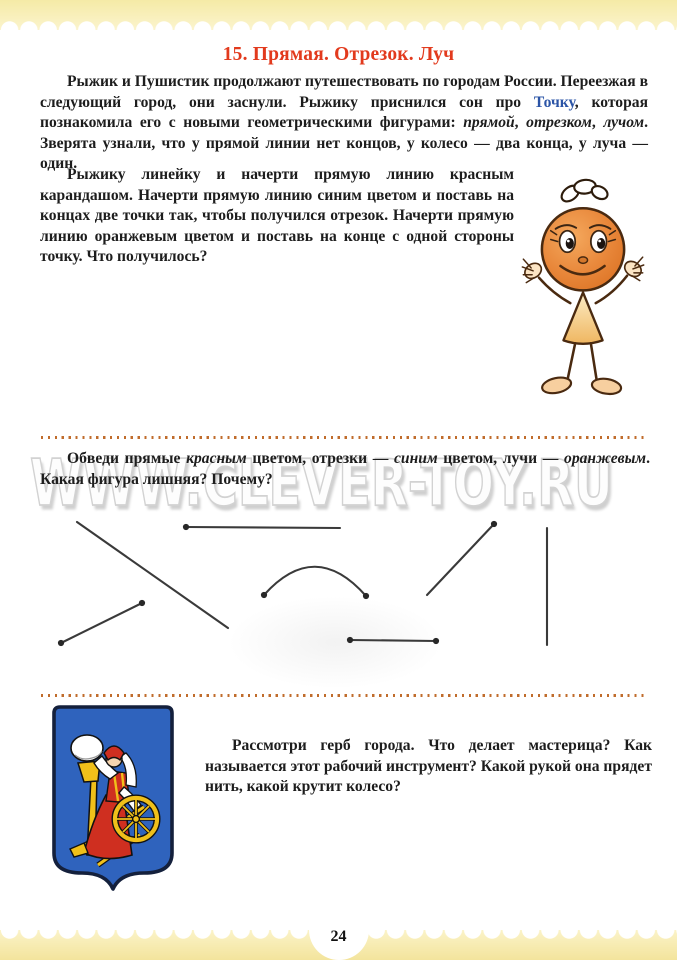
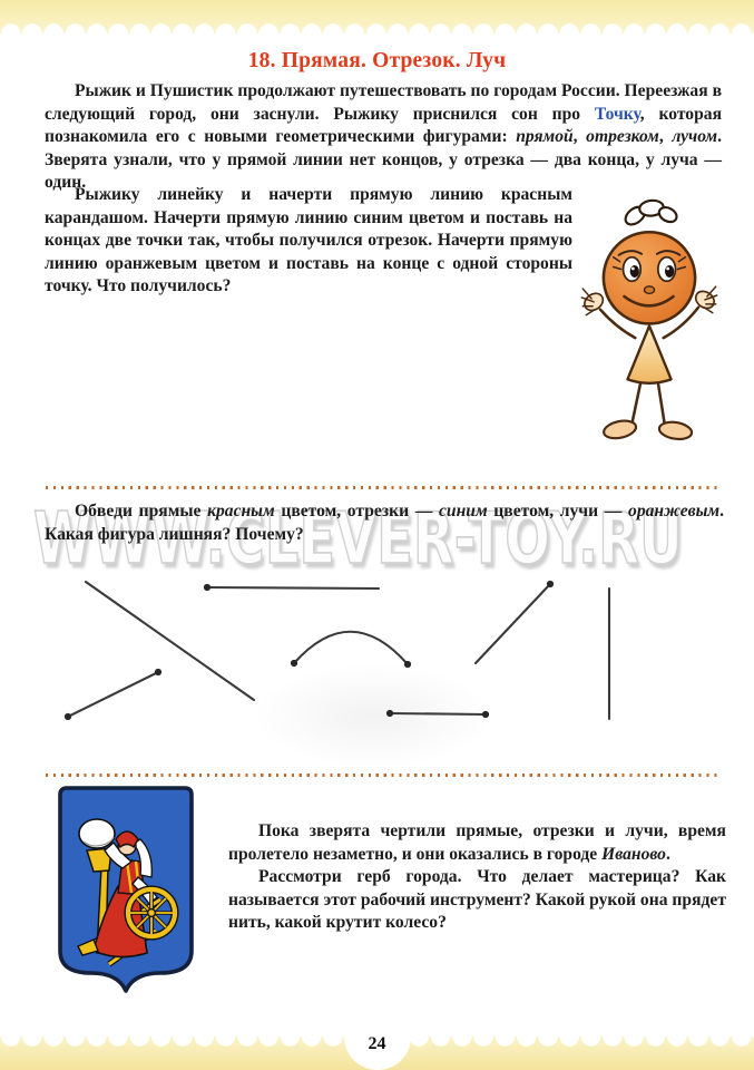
- 15. Прямая. Отрезок. Луч
+ 18. Прямая. Отрезок. Луч
- Рыжик и Пушистик продолжают путешествовать по городам России. Переезжая в следующий город, они заснули. Рыжику приснился сон про Точку, которая познакомила его с новыми геометрическими фигурами: прямой, отрезком, лучом. Зверята узнали, что у прямой линии нет концов, у колесо — два конца, у луча — один.
+ Рыжик и Пушистик продолжают путешествовать по городам России. Переезжая в следующий город, они заснули. Рыжику приснился сон про Точку, которая познакомила его с новыми геометрическими фигурами: прямой, отрезком, лучом. Зверята узнали, что у прямой линии нет концов, у отрезка — два конца, у луча — один.
  Рыжику линейку и начерти прямую линию красным карандашом. Начерти прямую линию синим цветом и поставь на концах две точки так, чтобы получился отрезок. Начерти прямую линию оранжевым цветом и поставь на конце с одной стороны точку. Что получилось?
  WWW.CLEVER-TOY.R
  Обведи прямые красным цветом, отрезки — синим цветом, лучи — оранжевым. Какая фигура лишняя? Почему?
+ Пока зверята чертили прямые, отрезки и лучи, время пролетело незаметно, и они оказались в городе Иваново.
  Рассмотри герб города. Что делает мастерица? Как называется этот рабочий инструмент? Какой рукой она прядет нить, какой крутит колесо?
  24
